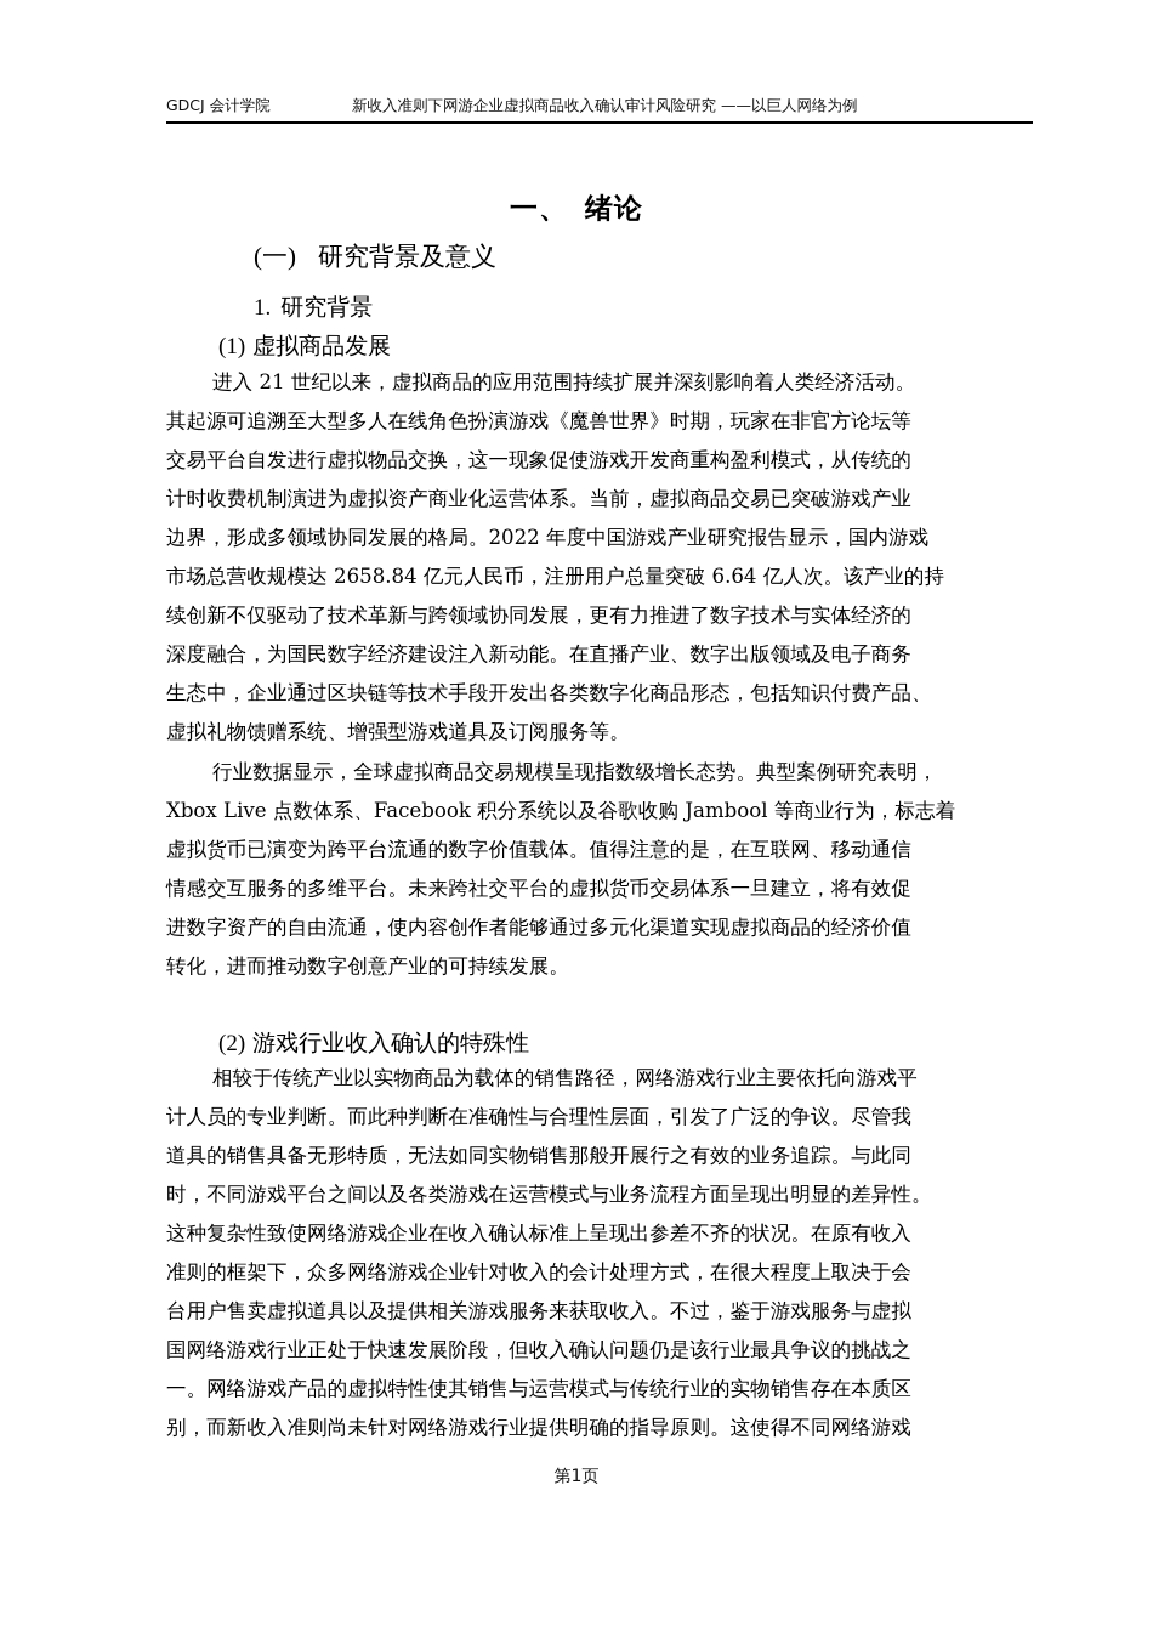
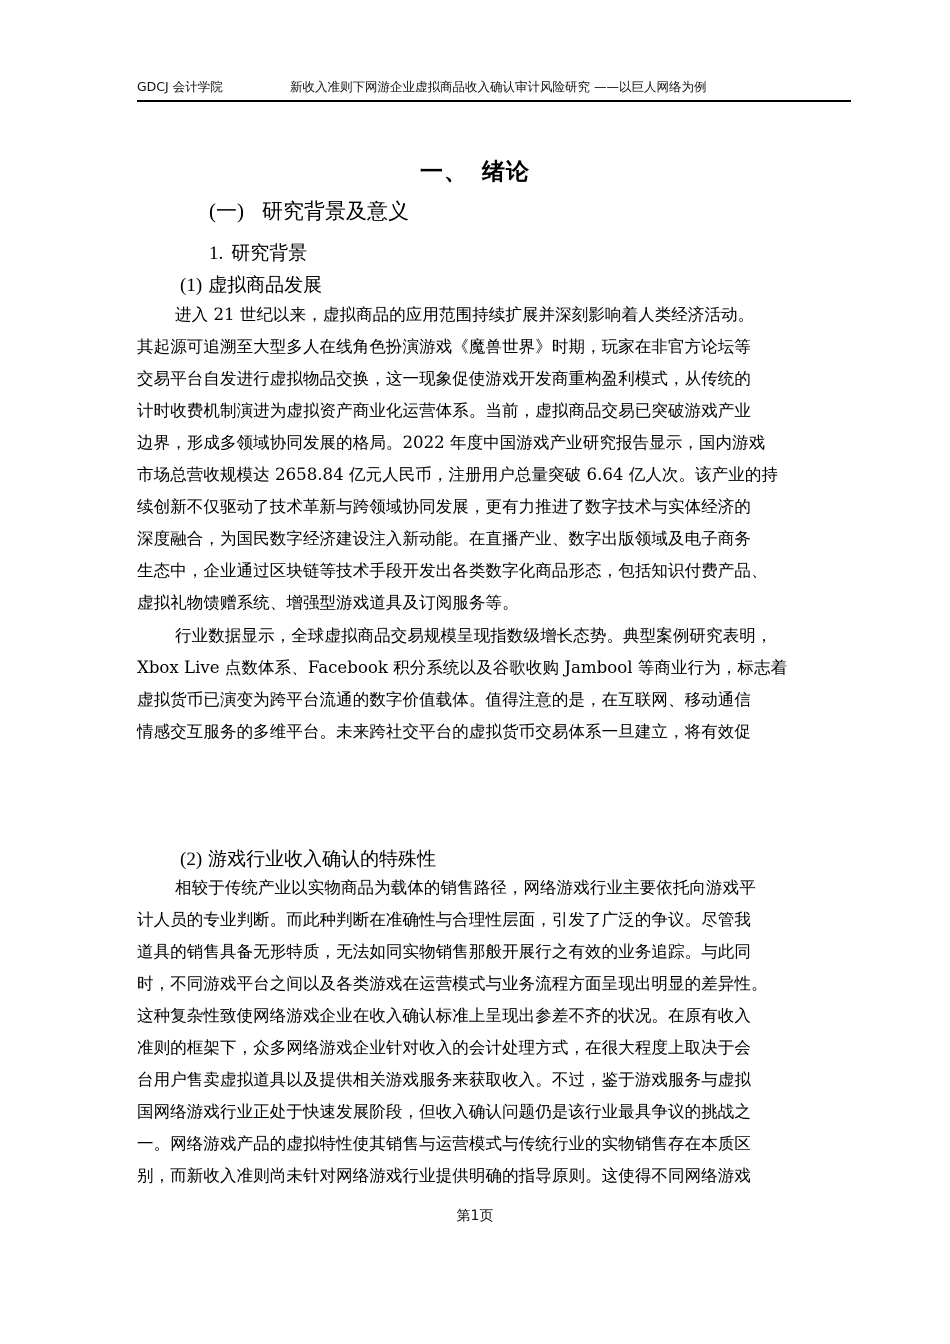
  GDCJ 会计学院
  新收入准则下网游企业虚拟商品收入确认审计风险研究 ——以巨人网络为例
  一、 绪论
  (一) 研究背景及意义
  1. 研究背景
  (1) 虚拟商品发展
  进入 21 世纪以来，虚拟商品的应用范围持续扩展并深刻影响着人类经济活动。
  其起源可追溯至大型多人在线角色扮演游戏《魔兽世界》时期，玩家在非官方论坛等
  交易平台自发进行虚拟物品交换，这一现象促使游戏开发商重构盈利模式，从传统的
  计时收费机制演进为虚拟资产商业化运营体系。当前，虚拟商品交易已突破游戏产业
  边界，形成多领域协同发展的格局。2022 年度中国游戏产业研究报告显示，国内游戏
  市场总营收规模达 2658.84 亿元人民币，注册用户总量突破 6.64 亿人次。该产业的持
  续创新不仅驱动了技术革新与跨领域协同发展，更有力推进了数字技术与实体经济的
  深度融合，为国民数字经济建设注入新动能。在直播产业、数字出版领域及电子商务
  生态中，企业通过区块链等技术手段开发出各类数字化商品形态，包括知识付费产品、
  虚拟礼物馈赠系统、增强型游戏道具及订阅服务等。
  行业数据显示，全球虚拟商品交易规模呈现指数级增长态势。典型案例研究表明，
  Xbox Live 点数体系、Facebook 积分系统以及谷歌收购 Jambool 等商业行为，标志着
  虚拟货币已演变为跨平台流通的数字价值载体。值得注意的是，在互联网、移动通信
  情感交互服务的多维平台。未来跨社交平台的虚拟货币交易体系一旦建立，将有效促
- 进数字资产的自由流通，使内容创作者能够通过多元化渠道实现虚拟商品的经济价值
- 转化，进而推动数字创意产业的可持续发展。
  (2) 游戏行业收入确认的特殊性
  相较于传统产业以实物商品为载体的销售路径，网络游戏行业主要依托向游戏平
  计人员的专业判断。而此种判断在准确性与合理性层面，引发了广泛的争议。尽管我
  道具的销售具备无形特质，无法如同实物销售那般开展行之有效的业务追踪。与此同
  时，不同游戏平台之间以及各类游戏在运营模式与业务流程方面呈现出明显的差异性。
  这种复杂性致使网络游戏企业在收入确认标准上呈现出参差不齐的状况。在原有收入
  准则的框架下，众多网络游戏企业针对收入的会计处理方式，在很大程度上取决于会
  台用户售卖虚拟道具以及提供相关游戏服务来获取收入。不过，鉴于游戏服务与虚拟
  国网络游戏行业正处于快速发展阶段，但收入确认问题仍是该行业最具争议的挑战之
  一。网络游戏产品的虚拟特性使其销售与运营模式与传统行业的实物销售存在本质区
  别，而新收入准则尚未针对网络游戏行业提供明确的指导原则。这使得不同网络游戏
  第1页
